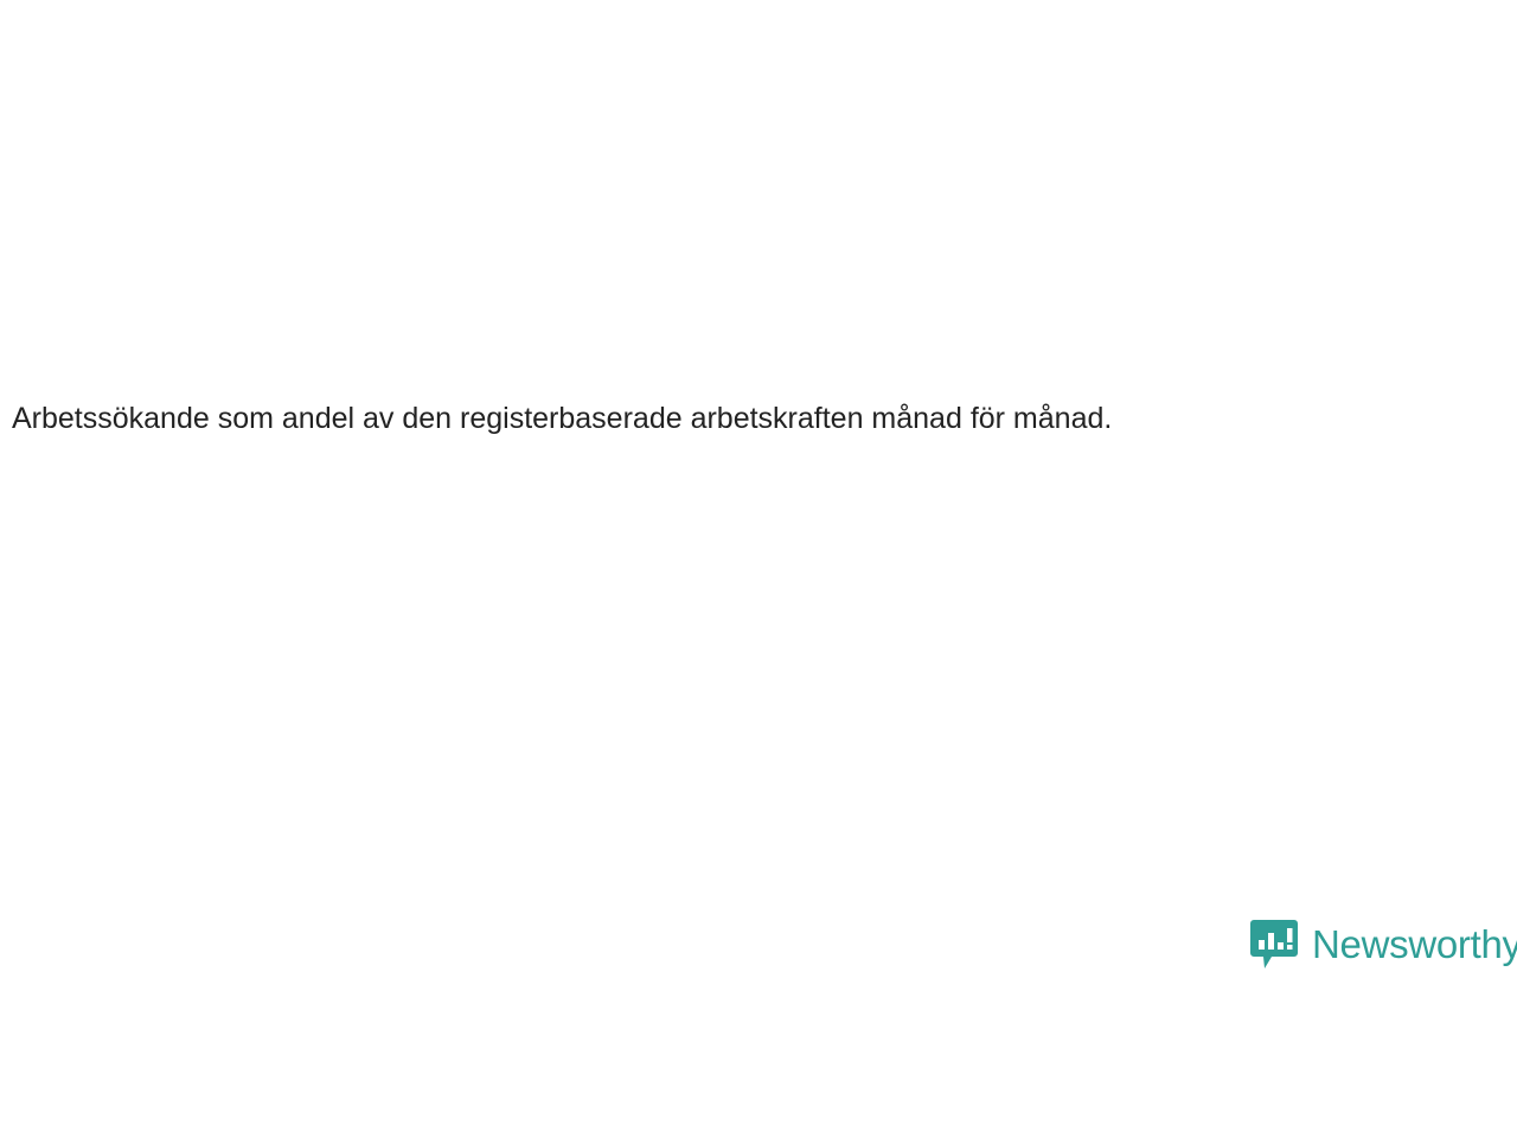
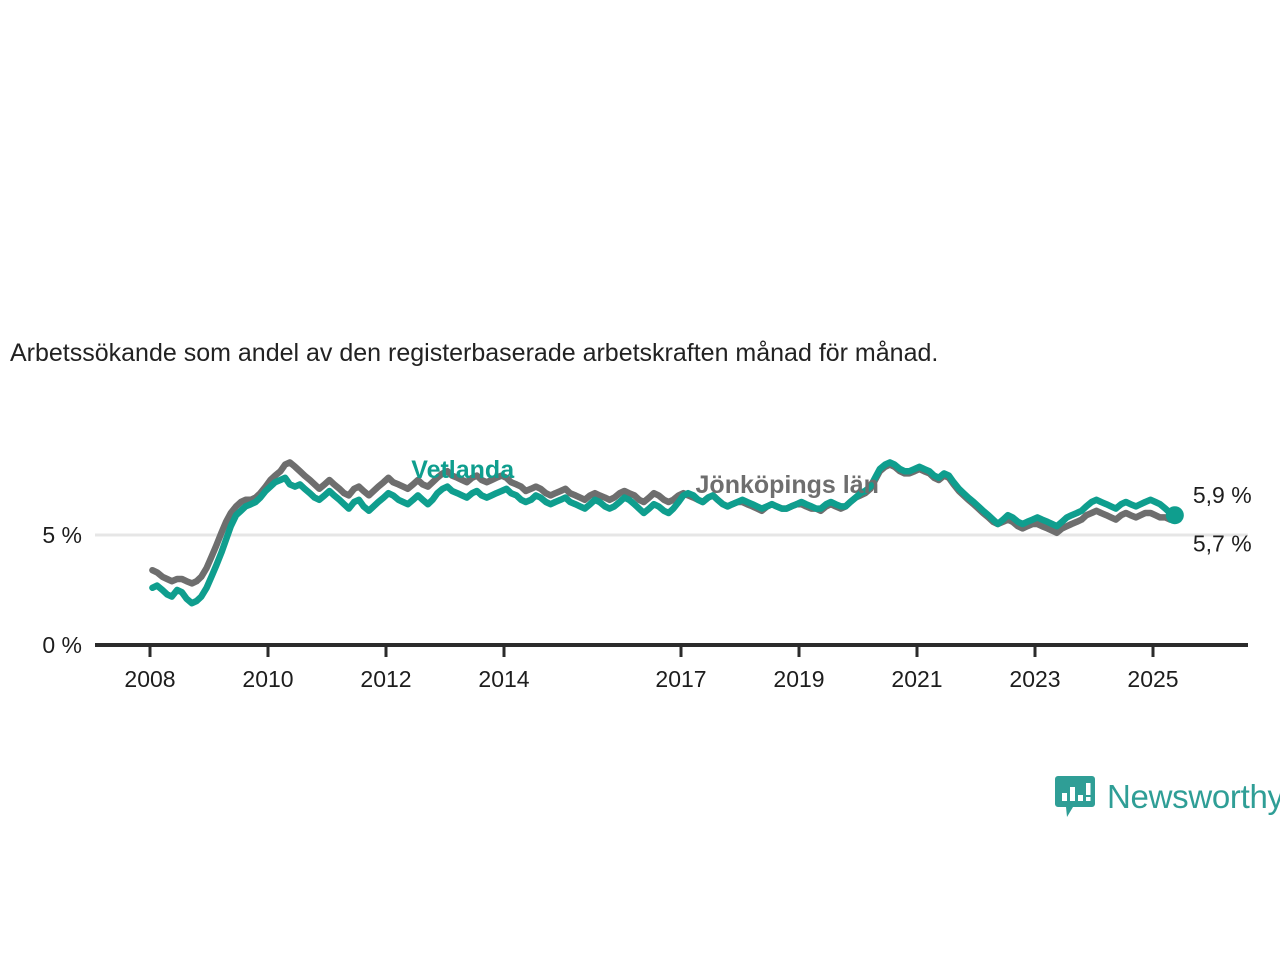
  Arbetssökande som andel av den registerbaserade arbetskraften månad för månad.
+ 0 %
+ 5 %
+ 2008
+ 2010
+ 2012
+ 2014
+ 2017
+ 2019
+ 2021
+ 2023
+ 2025
+ 5,9 %
+ 5,7 %
+ Vetlanda
+ Jönköpings län
  Newsworthy
